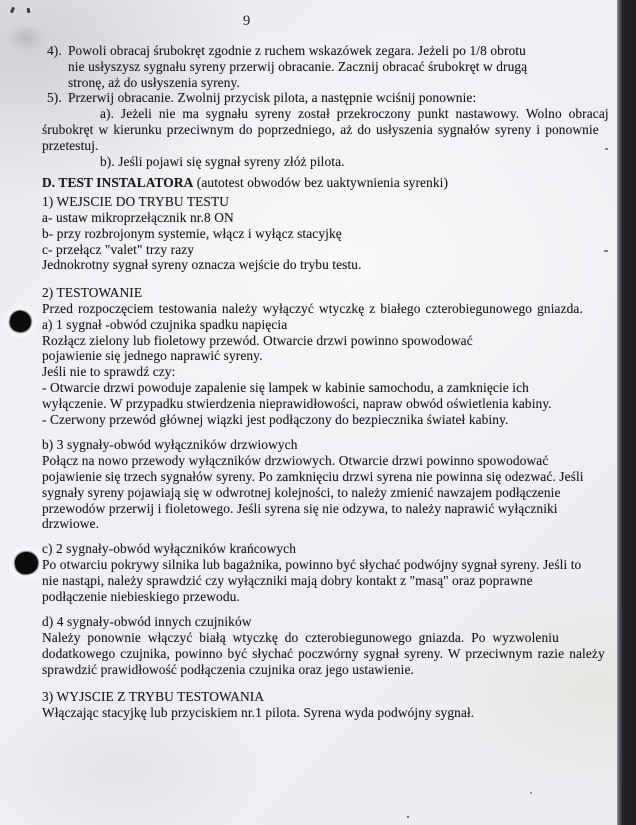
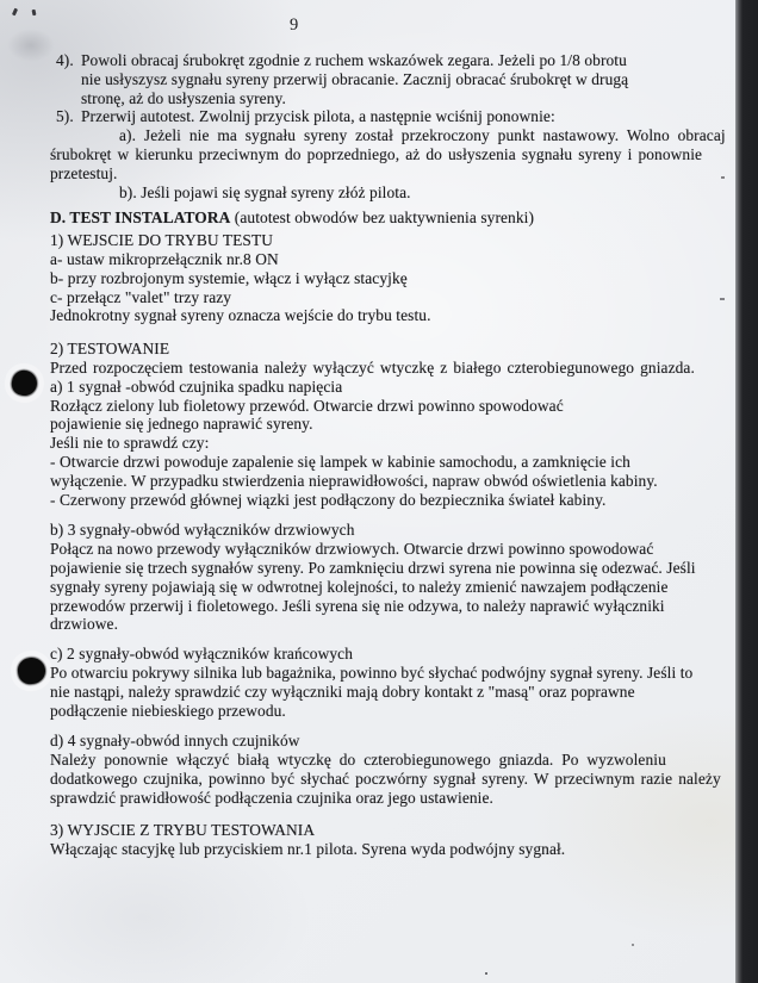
  9
  4).
  Powoli obracaj śrubokręt zgodnie z ruchem wskazówek zegara. Jeżeli po 1/8 obrotu
  nie usłyszysz sygnału syreny przerwij obracanie. Zacznij obracać śrubokręt w drugą
  stronę, aż do usłyszenia syreny.
  5).
- Przerwij obracanie. Zwolnij przycisk pilota, a następnie wciśnij ponownie:
+ Przerwij autotest. Zwolnij przycisk pilota, a następnie wciśnij ponownie:
  a). Jeżeli nie ma sygnału syreny został przekroczony punkt nastawowy. Wolno obracaj
- śrubokręt w kierunku przeciwnym do poprzedniego, aż do usłyszenia sygnałów syreny i ponownie
+ śrubokręt w kierunku przeciwnym do poprzedniego, aż do usłyszenia sygnału syreny i ponownie
  przetestuj.
  b). Jeśli pojawi się sygnał syreny złóż pilota.
  D. TEST INSTALATORA (autotest obwodów bez uaktywnienia syrenki)
  1) WEJSCIE DO TRYBU TESTU
  a- ustaw mikroprzełącznik nr.8 ON
  b- przy rozbrojonym systemie, włącz i wyłącz stacyjkę
  c- przełącz "valet" trzy razy
  Jednokrotny sygnał syreny oznacza wejście do trybu testu.
  2) TESTOWANIE
  Przed rozpoczęciem testowania należy wyłączyć wtyczkę z białego czterobiegunowego gniazda.
  a) 1 sygnał -obwód czujnika spadku napięcia
  Rozłącz zielony lub fioletowy przewód. Otwarcie drzwi powinno spowodować
  pojawienie się jednego naprawić syreny.
  Jeśli nie to sprawdź czy:
  - Otwarcie drzwi powoduje zapalenie się lampek w kabinie samochodu, a zamknięcie ich
  wyłączenie. W przypadku stwierdzenia nieprawidłowości, napraw obwód oświetlenia kabiny.
  - Czerwony przewód głównej wiązki jest podłączony do bezpiecznika świateł kabiny.
  b) 3 sygnały-obwód wyłączników drzwiowych
  Połącz na nowo przewody wyłączników drzwiowych. Otwarcie drzwi powinno spowodować
  pojawienie się trzech sygnałów syreny. Po zamknięciu drzwi syrena nie powinna się odezwać. Jeśli
  sygnały syreny pojawiają się w odwrotnej kolejności, to należy zmienić nawzajem podłączenie
  przewodów przerwij i fioletowego. Jeśli syrena się nie odzywa, to należy naprawić wyłączniki
  drzwiowe.
  c) 2 sygnały-obwód wyłączników krańcowych
  Po otwarciu pokrywy silnika lub bagażnika, powinno być słychać podwójny sygnał syreny. Jeśli to
  nie nastąpi, należy sprawdzić czy wyłączniki mają dobry kontakt z "masą" oraz poprawne
  podłączenie niebieskiego przewodu.
  d) 4 sygnały-obwód innych czujników
  Należy ponownie włączyć białą wtyczkę do czterobiegunowego gniazda. Po wyzwoleniu
  dodatkowego czujnika, powinno być słychać poczwórny sygnał syreny. W przeciwnym razie należy
  sprawdzić prawidłowość podłączenia czujnika oraz jego ustawienie.
  3) WYJSCIE Z TRYBU TESTOWANIA
  Włączając stacyjkę lub przyciskiem nr.1 pilota. Syrena wyda podwójny sygnał.
